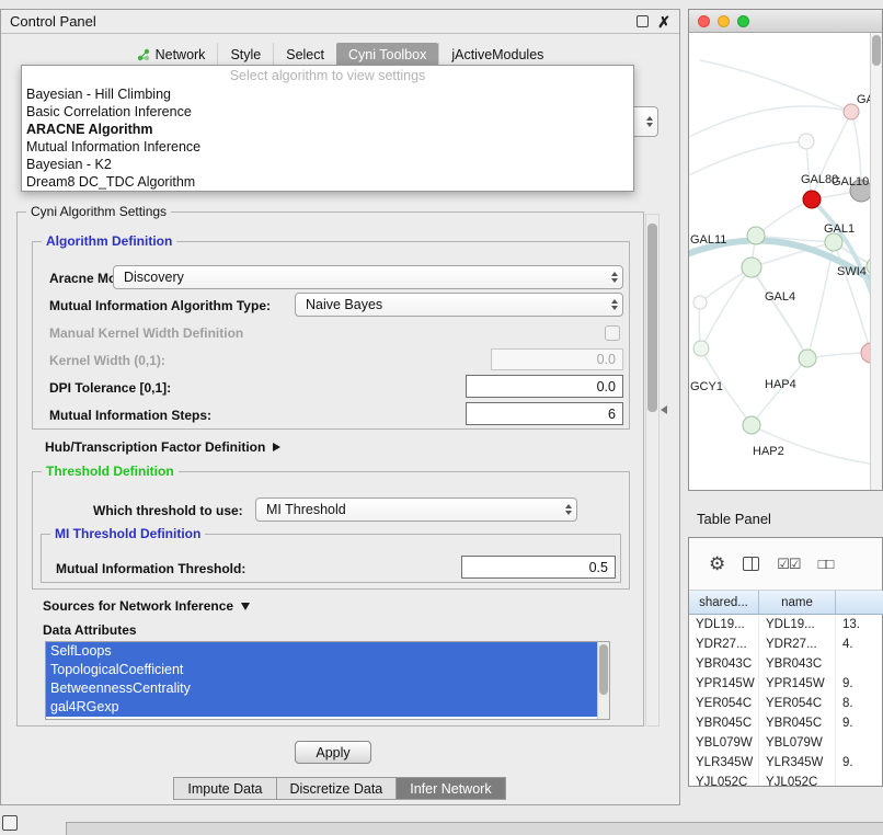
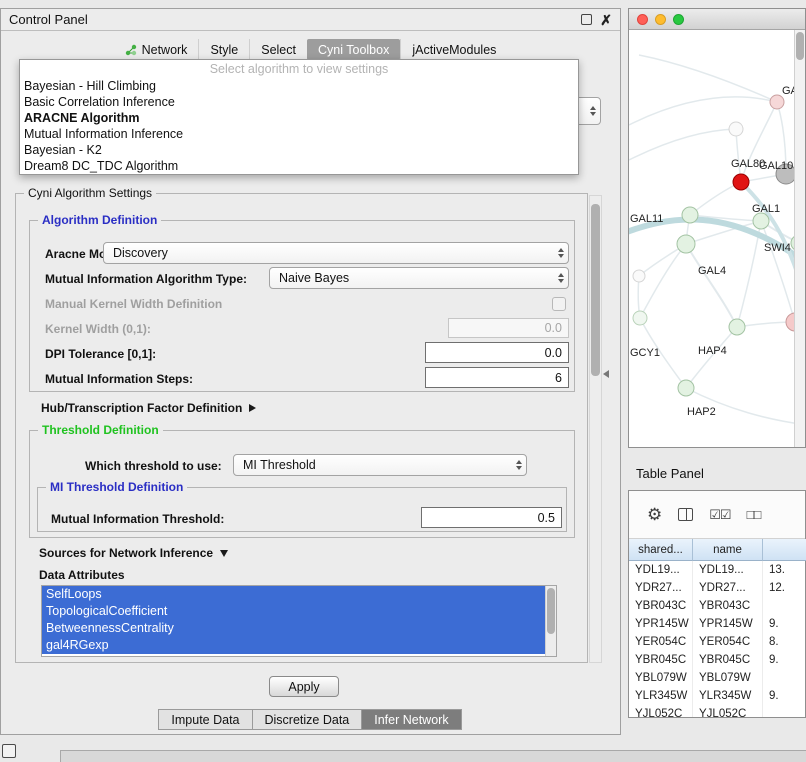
  Control Panel
  ✗
  Network
  Style
  Select
  Cyni Toolbox
  jActiveModules
  Cyni Algorithm Settings
  Algorithm Definition
  Discovery
  Mutual Information Algorithm Type:
  Naive Bayes
  Manual Kernel Width Definition
  Kernel Width (0,1):
  0.0
  DPI Tolerance [0,1]:
  0.0
  Mutual Information Steps:
  6
  Hub/Transcription Factor Definition
  Threshold Definition
  Which threshold to use:
  MI Threshold
  MI Threshold Definition
  Mutual Information Threshold:
  0.5
  Sources for Network Inference
  Data Attributes
  SelfLoops
  TopologicalCoefficient
  BetweennessCentrality
  gal4RGexp
  Apply
  Impute Data
  Discretize Data
  Infer Network
  Select algorithm to view settings
  Bayesian - Hill Climbing
  Basic Correlation Inference
  ARACNE Algorithm
  Mutual Information Inference
  Bayesian - K2
  Dream8 DC_TDC Algorithm
  GAL80
  GAL10
  GAL11
  GAL1
  SWI4
  GAL4
  GCY1
  HAP4
  HAP2
  Table Panel
  ⚙
  ☑☑
  □□
  shared...
  name
  YDL19...
  YDL19...
  13.
  YDR27...
  YDR27...
- 4.
+ 12.
  YBR043C
  YBR043C
  YPR145W
  YPR145W
  9.
  YER054C
  YER054C
  8.
  YBR045C
  YBR045C
  9.
  YBL079W
  YBL079W
  YLR345W
  YLR345W
  9.
  YJL052C
  YJL052C
